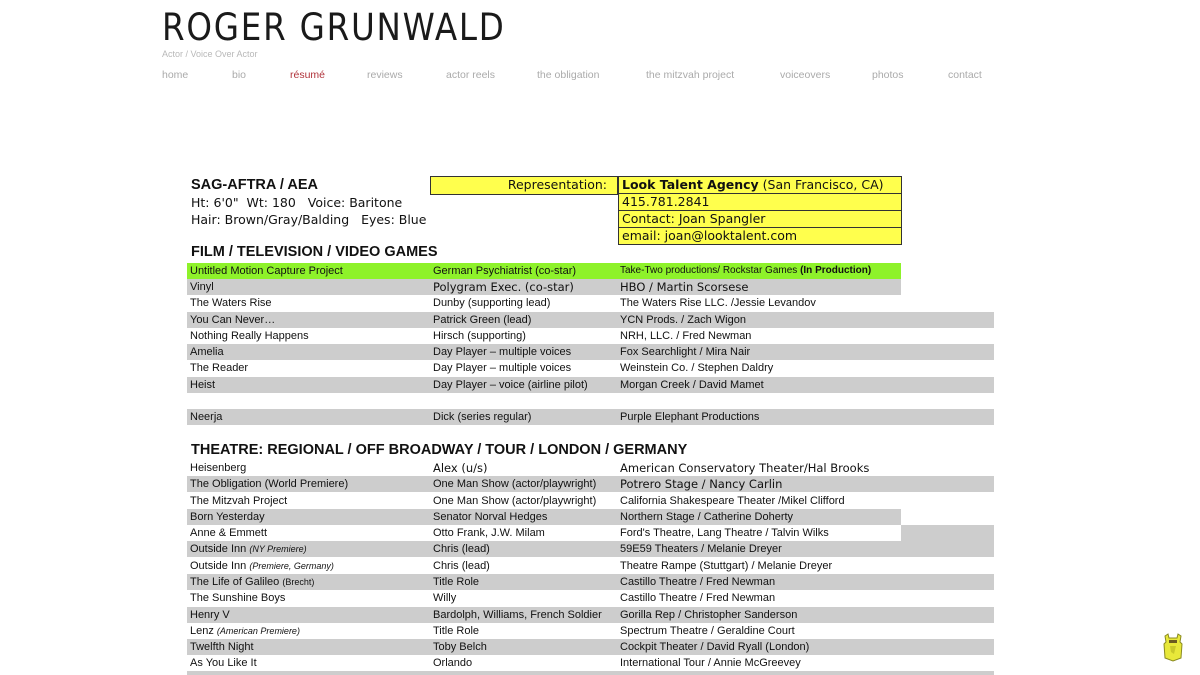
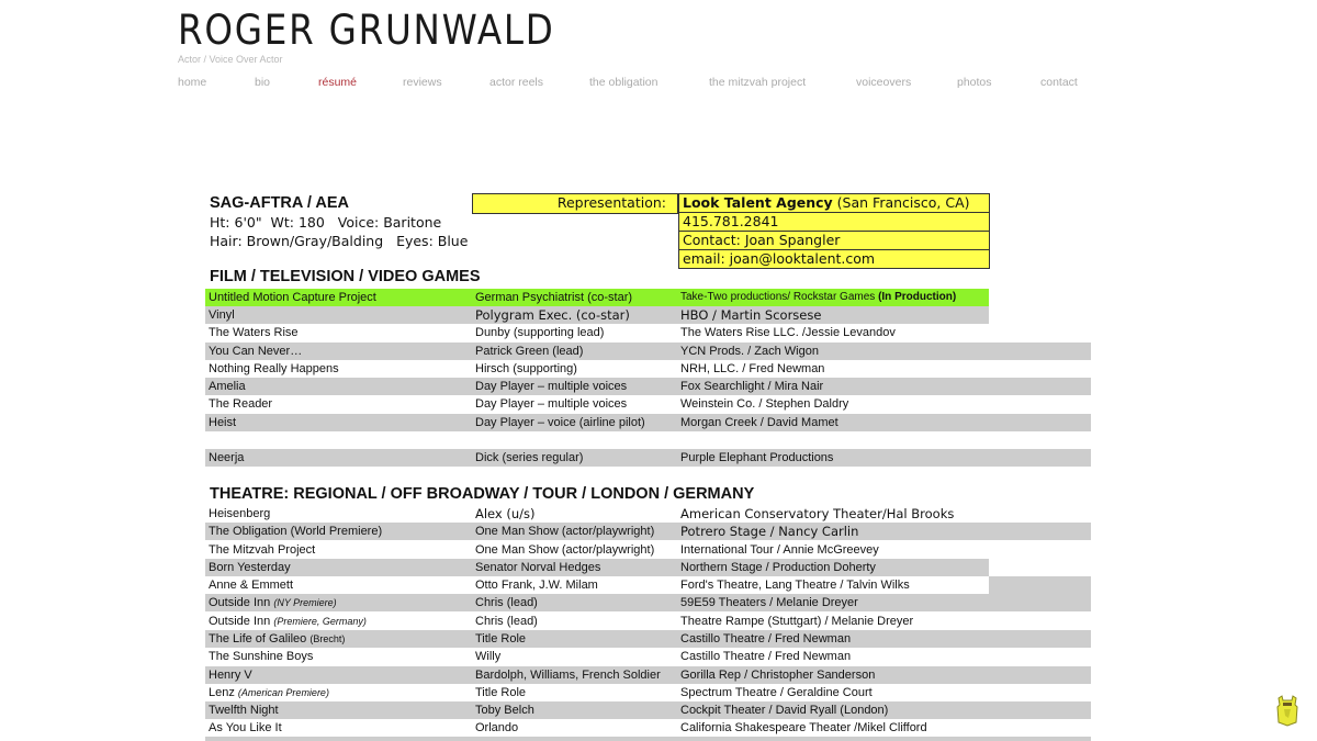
  ROGER GRUNWALD
  Actor / Voice Over Actor
  home
  bio
  résumé
  reviews
  actor reels
  the obligation
  the mitzvah project
  voiceovers
  photos
  contact
  SAG-AFTRA / AEA
  Ht: 6'0" Wt: 180 Voice: Baritone
  Hair: Brown/Gray/Balding Eyes: Blue
  Representation:
  Look Talent Agency (San Francisco, CA)
  415.781.2841
  Contact: Joan Spangler
  email: joan@looktalent.com
  FILM / TELEVISION / VIDEO GAMES
  Untitled Motion Capture Project
  German Psychiatrist (co-star)
  Take-Two productions/ Rockstar Games (In Production)
  Vinyl
  Polygram Exec. (co-star)
  HBO / Martin Scorsese
  The Waters Rise
  Dunby (supporting lead)
  The Waters Rise LLC. /Jessie Levandov
  You Can Never…
  Patrick Green (lead)
  YCN Prods. / Zach Wigon
  Nothing Really Happens
  Hirsch (supporting)
  NRH, LLC. / Fred Newman
  Amelia
  Day Player – multiple voices
  Fox Searchlight / Mira Nair
  The Reader
  Day Player – multiple voices
  Weinstein Co. / Stephen Daldry
  Heist
  Day Player – voice (airline pilot)
  Morgan Creek / David Mamet
  Neerja
  Dick (series regular)
  Purple Elephant Productions
  THEATRE: REGIONAL / OFF BROADWAY / TOUR / LONDON / GERMANY
  Heisenberg
  Alex (u/s)
  American Conservatory Theater/Hal Brooks
  The Obligation (World Premiere)
  One Man Show (actor/playwright)
  Potrero Stage / Nancy Carlin
  The Mitzvah Project
  One Man Show (actor/playwright)
- California Shakespeare Theater /Mikel Clifford
+ International Tour / Annie McGreevey
  Born Yesterday
  Senator Norval Hedges
- Northern Stage / Catherine Doherty
+ Northern Stage / Production Doherty
  Anne & Emmett
  Otto Frank, J.W. Milam
  Ford's Theatre, Lang Theatre / Talvin Wilks
  Outside Inn (NY Premiere)
  Chris (lead)
  59E59 Theaters / Melanie Dreyer
  Outside Inn (Premiere, Germany)
  Chris (lead)
  Theatre Rampe (Stuttgart) / Melanie Dreyer
  The Life of Galileo (Brecht)
  Title Role
  Castillo Theatre / Fred Newman
  The Sunshine Boys
  Willy
  Castillo Theatre / Fred Newman
  Henry V
  Bardolph, Williams, French Soldier
  Gorilla Rep / Christopher Sanderson
  Lenz (American Premiere)
  Title Role
  Spectrum Theatre / Geraldine Court
  Twelfth Night
  Toby Belch
  Cockpit Theater / David Ryall (London)
  As You Like It
  Orlando
- International Tour / Annie McGreevey
+ California Shakespeare Theater /Mikel Clifford
